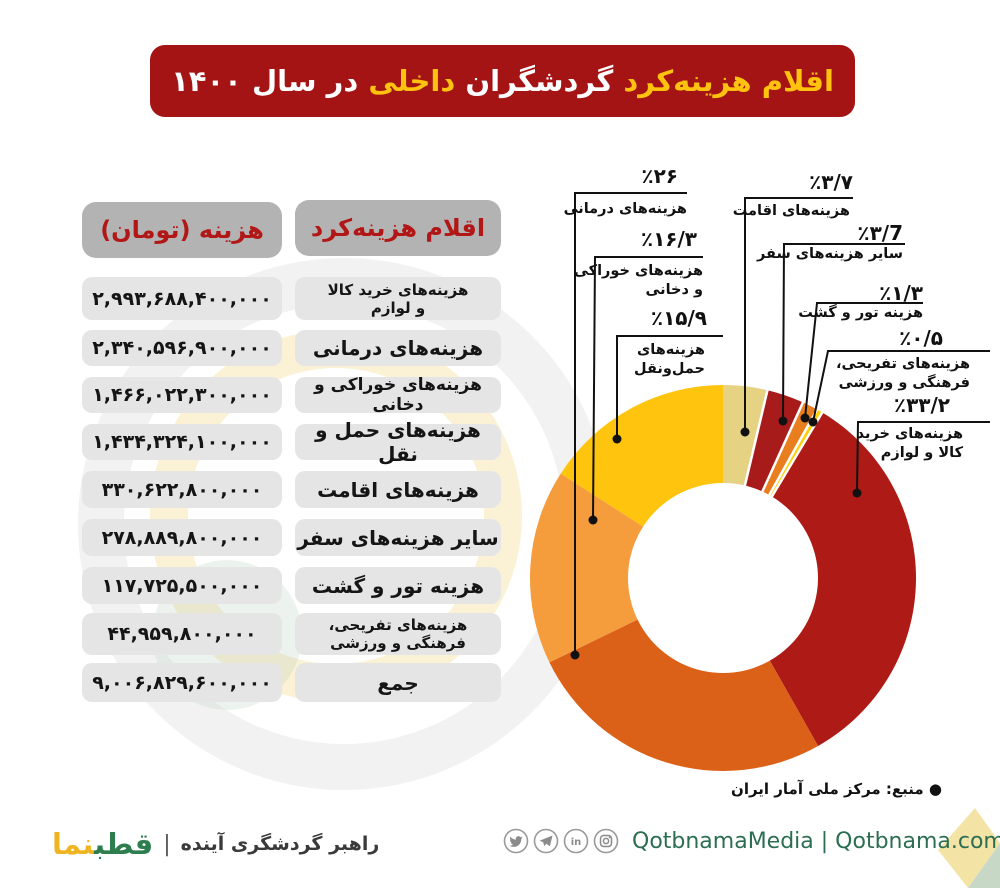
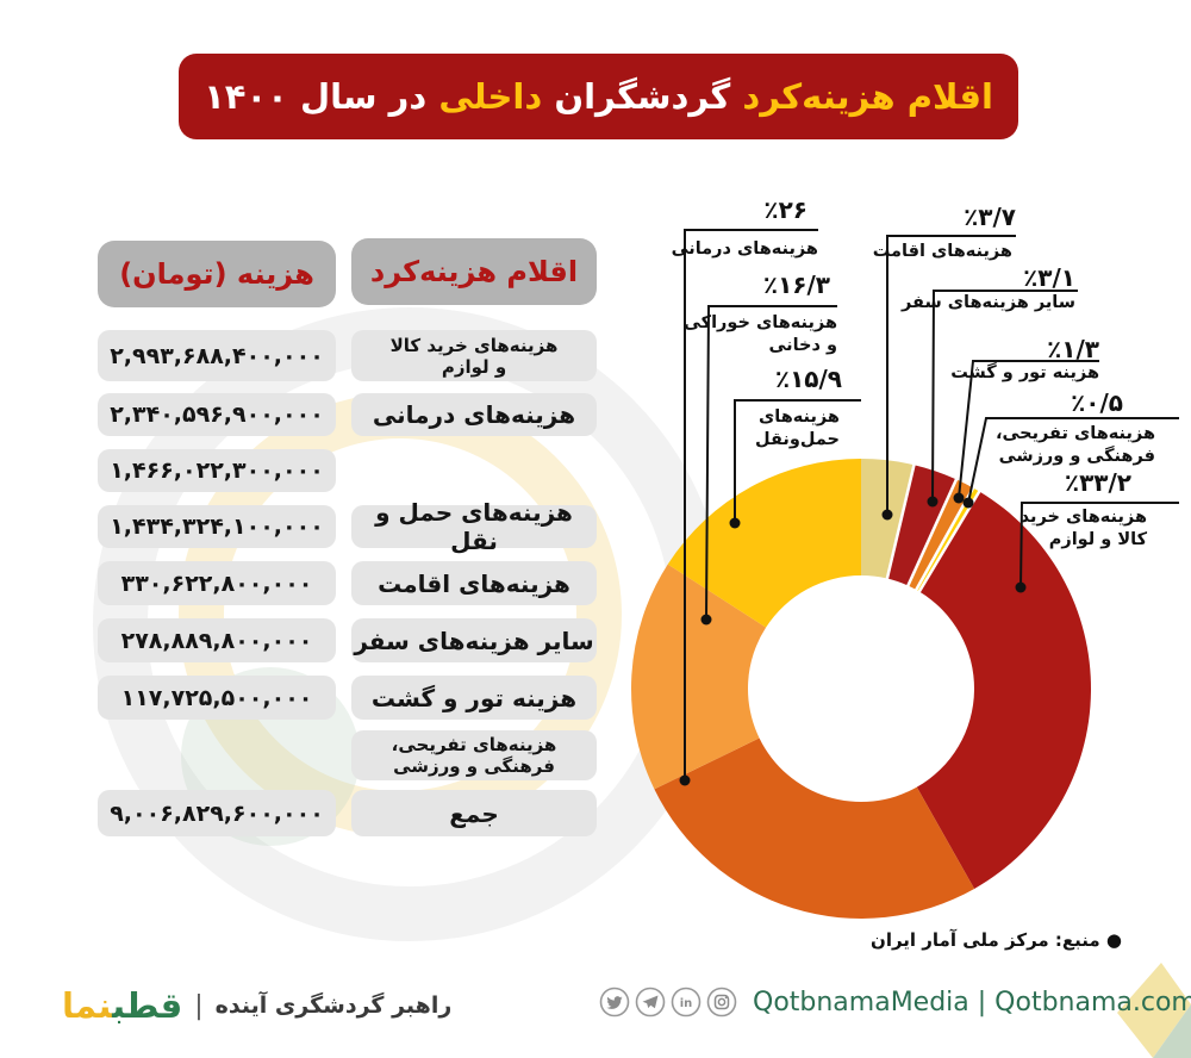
  اقلام هزینه‌کرد گردشگران داخلی در سال ۱۴۰۰
  هزینه (تومان)
  اقلام هزینهکرد
  ۲,۹۹۳,۶۸۸,۴۰۰,۰۰۰
  هزینه‌های خرید کالا
  و لوازم
  ۲,۳۴۰,۵۹۶,۹۰۰,۰۰۰
  هزینه‌های درمانی
  ۱,۴۶۶,۰۲۲,۳۰۰,۰۰۰
- هزینه‌های خوراکی و دخانی
  ۱,۴۳۴,۳۲۴,۱۰۰,۰۰۰
  هزینه‌های حمل و نقل
  ۳۳۰,۶۲۲,۸۰۰,۰۰۰
  هزینه‌های اقامت
  ۲۷۸,۸۸۹,۸۰۰,۰۰۰
  سایر هزینه‌های سفر
  ۱۱۷,۷۲۵,۵۰۰,۰۰۰
  هزینه تور و گشت
- ۴۴,۹۵۹,۸۰۰,۰۰۰
  هزینه‌های تفریحی،
  فرهنگی و ورزشی
  ۹,۰۰۶,۸۲۹,۶۰۰,۰۰۰
  جمع
  ٪۳/۷
  هزینه‌های اقامت
- ٪۳/7
+ ٪۳/۱
  سایر هزینه‌های سفر
  ٪۱/۳
  هزینه تور و گشت
  ٪۰/۵
  هزینه‌های تفریحی،
  فرهنگی و ورزشی
  ٪۳۳/۲
  هزینه‌های خرید
  کالا و لوازم
  ٪۲۶
  هزینه‌های درمانی
  ٪۱۶/۳
  هزینه‌های خوراکی
  و دخانی
  ٪۱۵/۹
  هزینه‌های
  حمل‌ونقل
  ● منبع: مرکز ملی آمار ایران
  راهبر گردشگری آینده
  |
  قطبنما
  in
  QotbnamaMedia | Qotbnama.com
